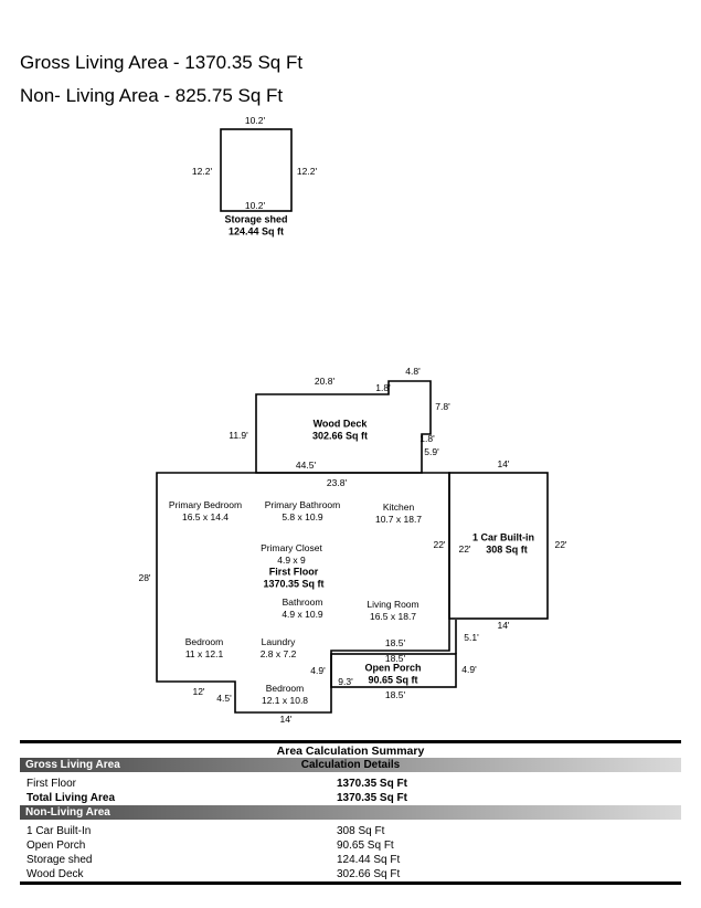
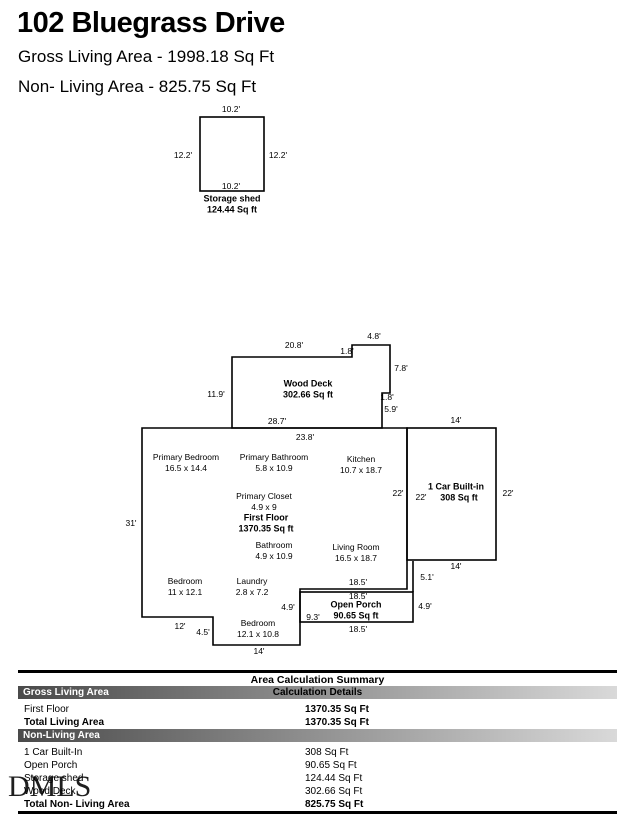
+ 102 Bluegrass Drive
- Gross Living Area - 1370.35 Sq Ft
+ Gross Living Area - 1998.18 Sq Ft
  Non- Living Area - 825.75 Sq Ft
  10.2'
  12.2'
  12.2'
  10.2'
  Storage shed
  124.44 Sq ft
  4.8'
  20.8'
  1.8'
  7.8'
  Wood Deck
  302.66 Sq ft
  11.9'
  1.8'
  5.9'
- 44.5'
+ 28.7'
  14'
  23.8'
  Primary Bedroom
  16.5 x 14.4
  Primary Bathroom
  5.8 x 10.9
  Kitchen
  10.7 x 18.7
  22'
  1 Car Built-in
  22'
  308 Sq ft
  22'
  Primary Closet
  4.9 x 9
  First Floor
  1370.35 Sq ft
- 28'
+ 31'
  Bathroom
  4.9 x 10.9
  Living Room
  16.5 x 18.7
  14'
  5.1'
  Bedroom
  11 x 12.1
  Laundry
  2.8 x 7.2
  18.5'
  18.5'
  Open Porch
  90.65 Sq ft
  4.9'
  4.9'
  9.3'
  18.5'
  12'
  4.5'
  Bedroom
  12.1 x 10.8
  14'
  Area Calculation Summary
  Calculation Details
  Gross Living Area
  First Floor
  1370.35 Sq Ft
  Total Living Area
  1370.35 Sq Ft
  Non-Living Area
  1 Car Built-In
  308 Sq Ft
  Open Porch
  90.65 Sq Ft
  Storage shed
  124.44 Sq Ft
  Wood Deck
  302.66 Sq Ft
+ Total Non- Living Area
+ 825.75 Sq Ft
+ DMLS
